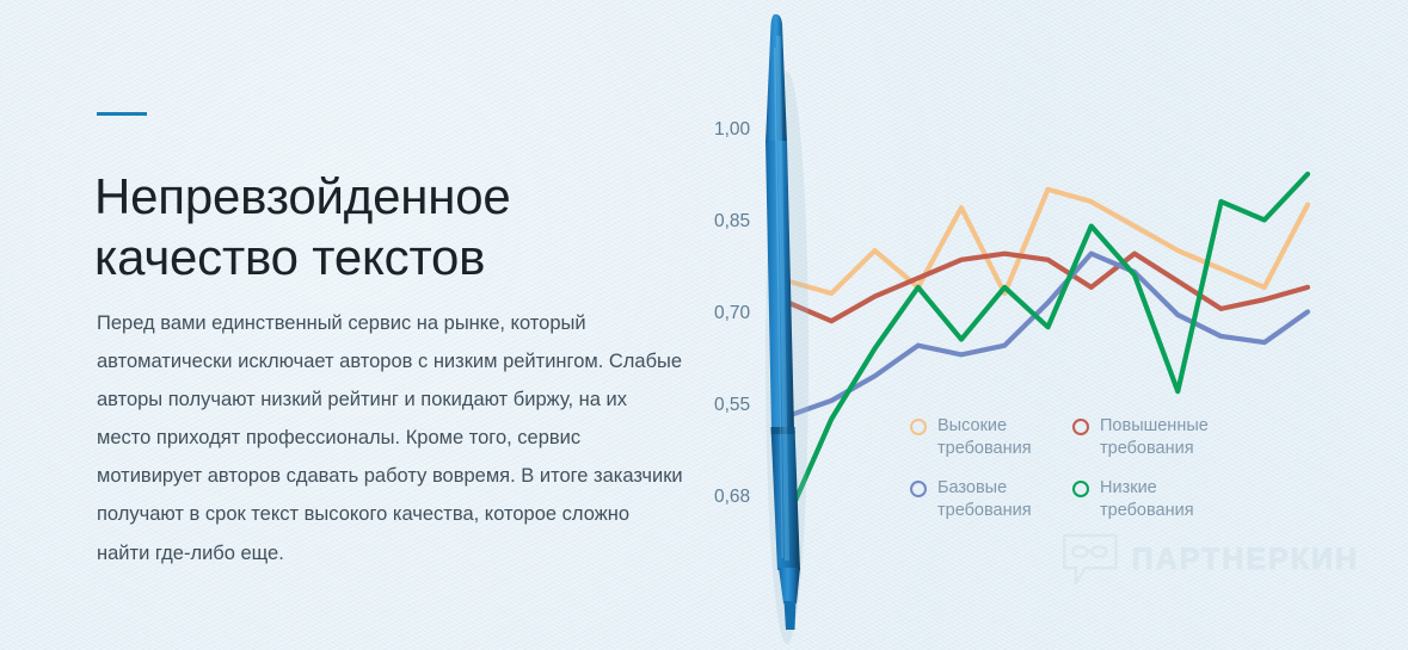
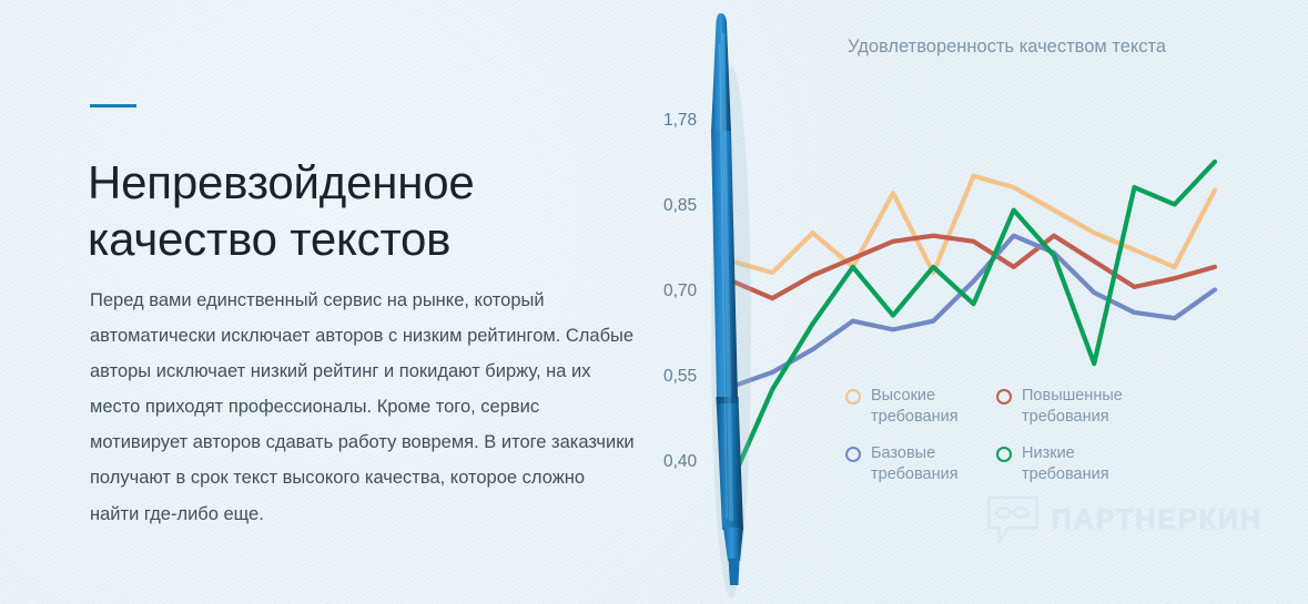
  Непревзойденное качество текстов
- Перед вами единственный сервис на рынке, который автоматически исключает авторов с низким рейтингом. Слабые авторы получают низкий рейтинг и покидают биржу, на их место приходят профессионалы. Кроме того, сервис мотивирует авторов сдавать работу вовремя. В итоге заказчики получают в срок текст высокого качества, которое сложно найти где-либо еще.
+ Перед вами единственный сервис на рынке, который автоматически исключает авторов с низким рейтингом. Слабые авторы исключает низкий рейтинг и покидают биржу, на их место приходят профессионалы. Кроме того, сервис мотивирует авторов сдавать работу вовремя. В итоге заказчики получают в срок текст высокого качества, которое сложно найти где-либо еще.
+ Удовлетворенность качеством текста
- 1,00
+ 1,78
  0,85
  0,70
  0,55
- 0,68
+ 0,40
  Высокие
  требования
  Повышенные
  требования
  Базовые
  требования
  Низкие
  требования
